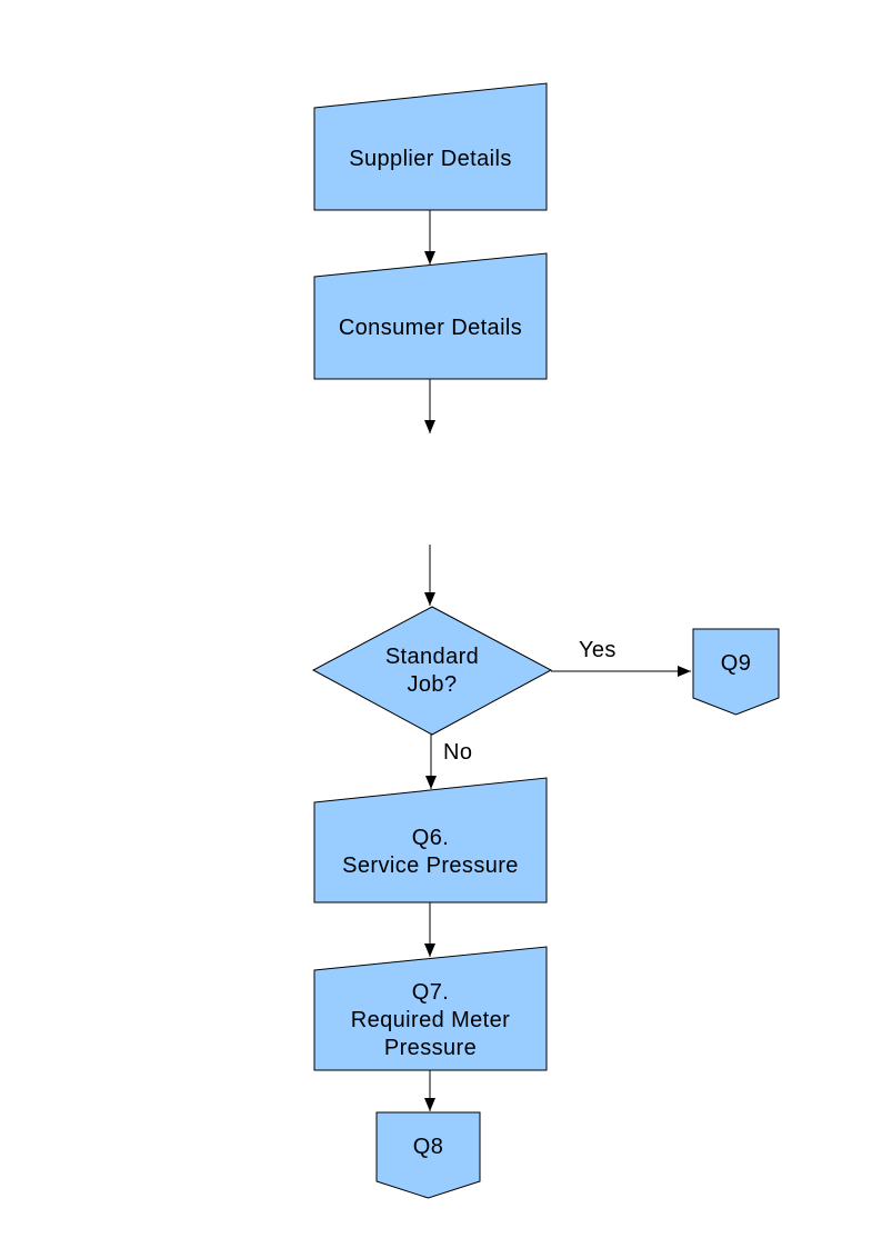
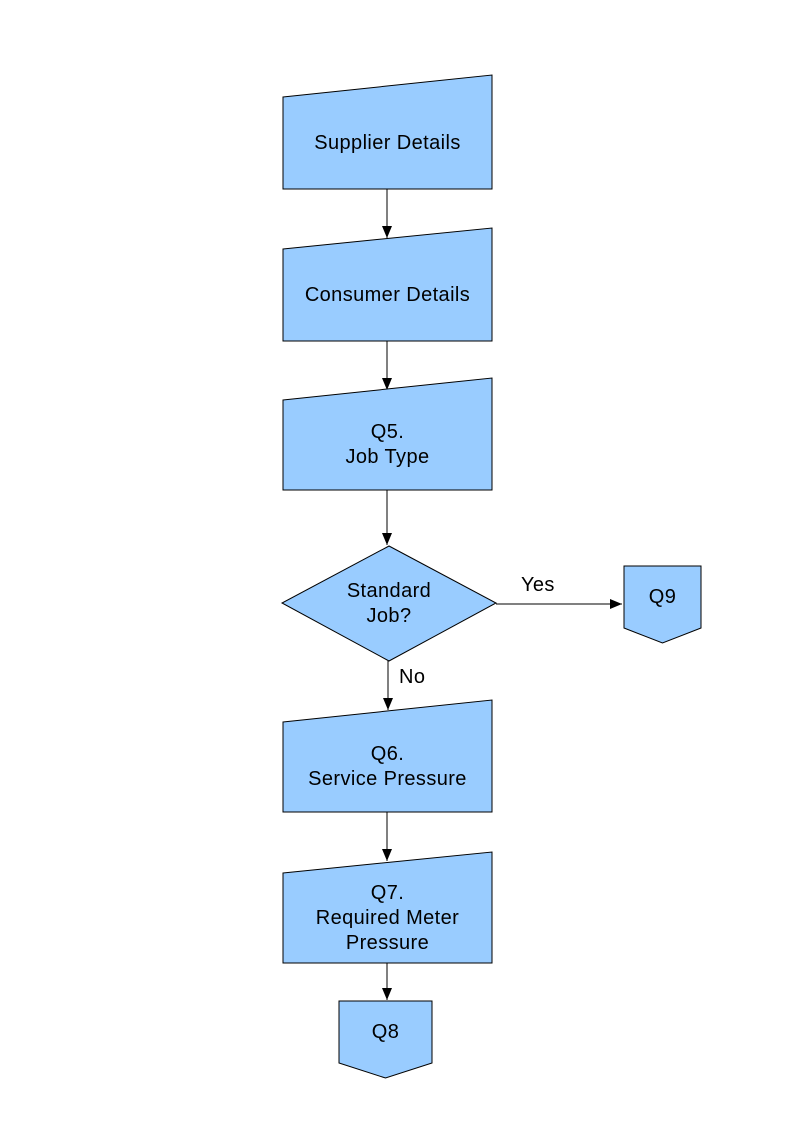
  Supplier Details
  Consumer Details
+ Q5.
+ Job Type
  Standard
  Job?
  Q9
  Q6.
  Service Pressure
  Q7.
  Required Meter
  Pressure
  Q8
  Yes
  No
